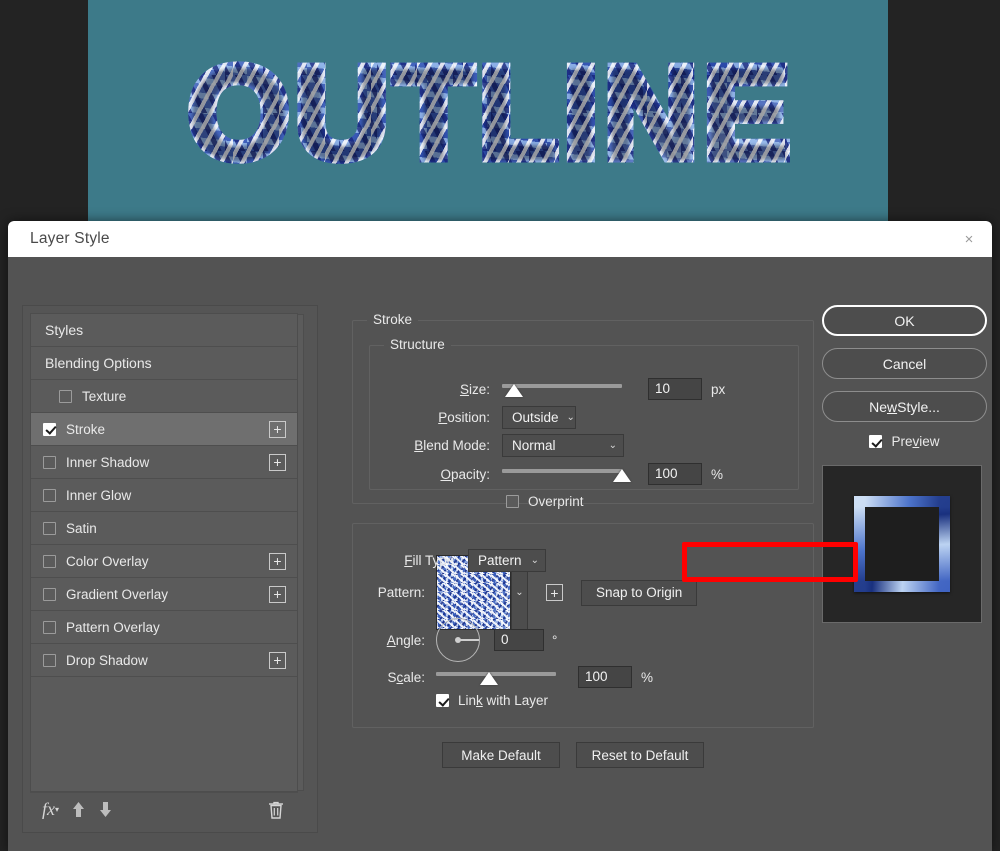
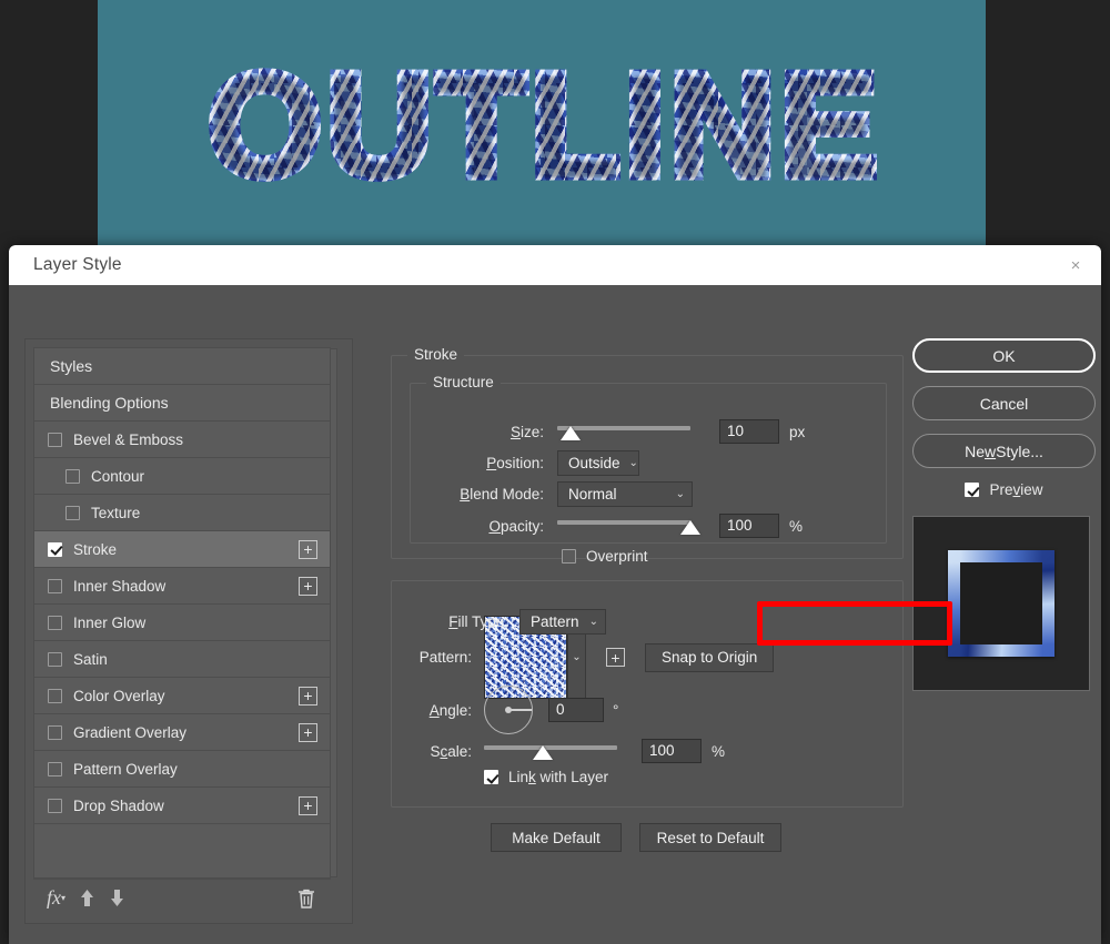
  OUTLINE
  Layer Style
  ×
  Styles
  Blending Options
+ Bevel & Emboss
+ Contour
  Texture
  Stroke
  +
  Inner Shadow
  +
  Inner Glow
  Satin
  Color Overlay
  +
  Gradient Overlay
  +
  Pattern Overlay
  Drop Shadow
  +
  fx
  ▾
  Stroke
  Structure
  Size:
  10
  px
  Position:
  Outside
  ⌄
  Blend Mode:
  Normal
  ⌄
  Opacity:
  100
  %
  Overprint
  Fill Type:
  Pattern
  ⌄
  Pattern:
  ⌄
  +
  Snap to Origin
  Angle:
  0
  °
  Scale:
  100
  %
  Link with Layer
  Make Default
  Reset to Default
  OK
  Cancel
  Ne
  w
  Style...
  Preview
